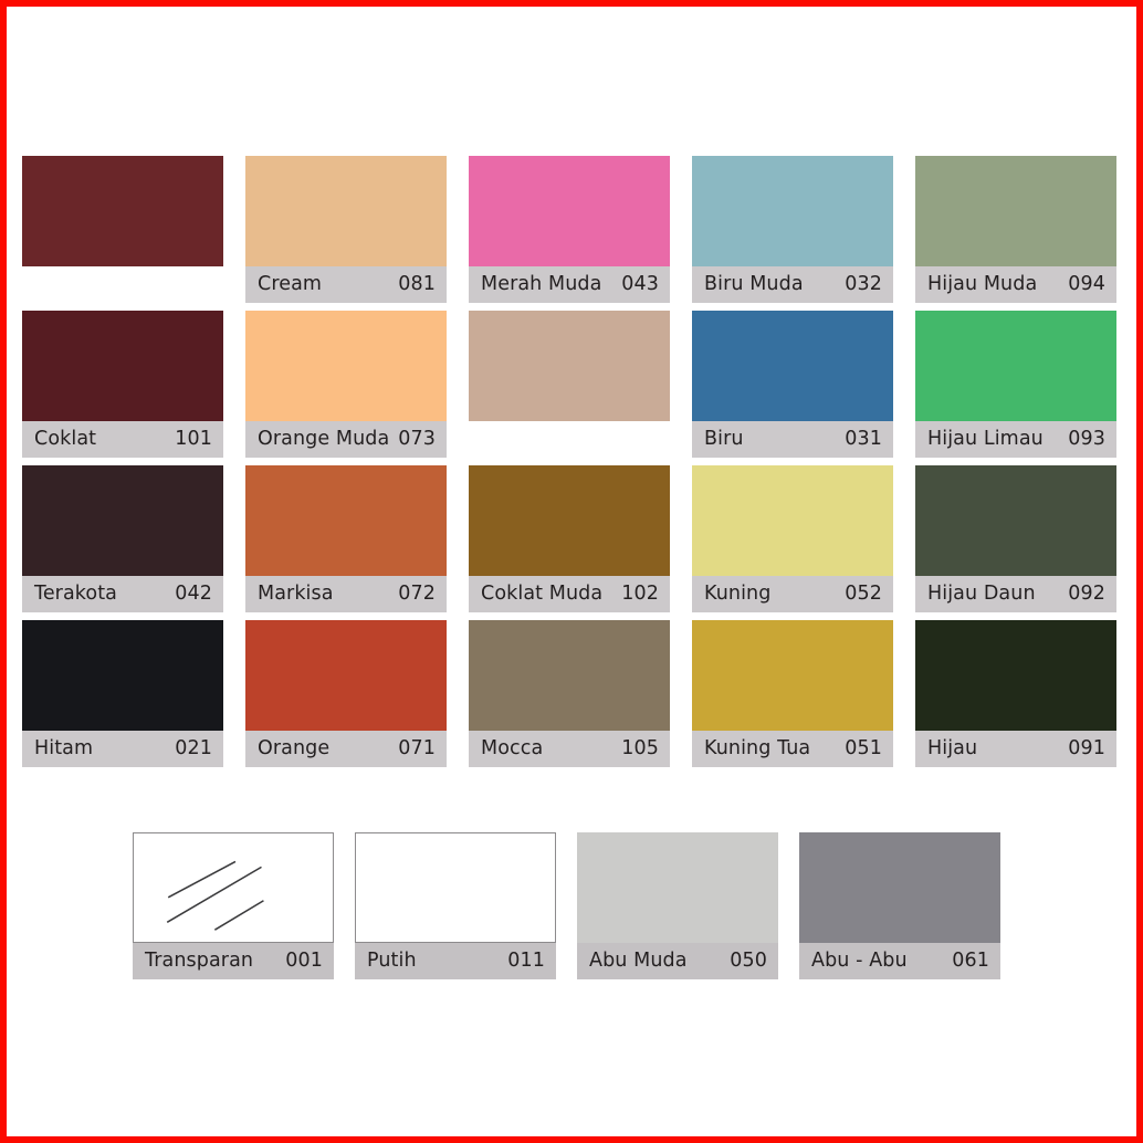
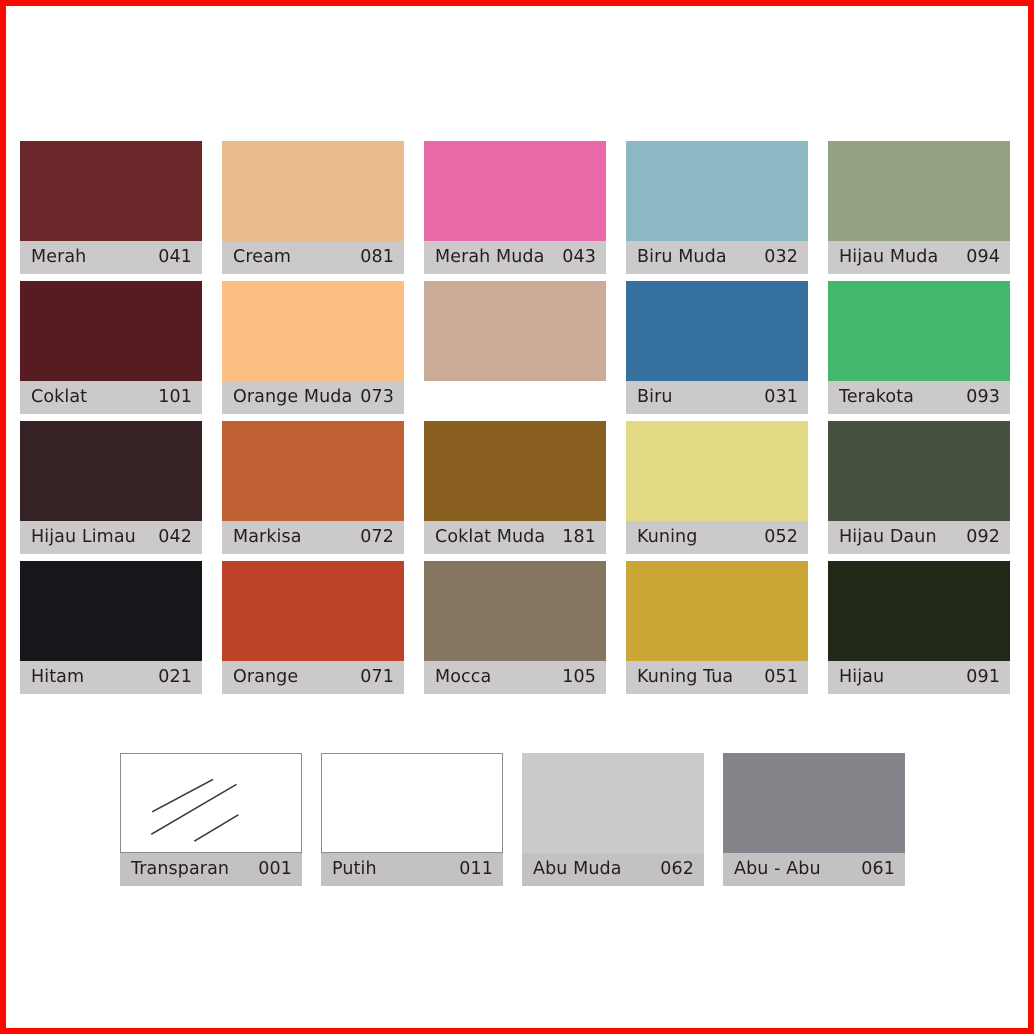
+ Merah
+ 041
  Cream
  081
  Merah Muda
  043
  Biru Muda
  032
  Hijau Muda
  094
  Coklat
  101
  Orange Muda
  073
  Biru
  031
- Hijau Limau
+ Terakota
  093
- Terakota
+ Hijau Limau
  042
  Markisa
  072
  Coklat Muda
- 102
+ 181
  Kuning
  052
  Hijau Daun
  092
  Hitam
  021
  Orange
  071
  Mocca
  105
  Kuning Tua
  051
  Hijau
  091
  Transparan
  001
  Putih
  011
  Abu Muda
- 050
+ 062
  Abu - Abu
  061
